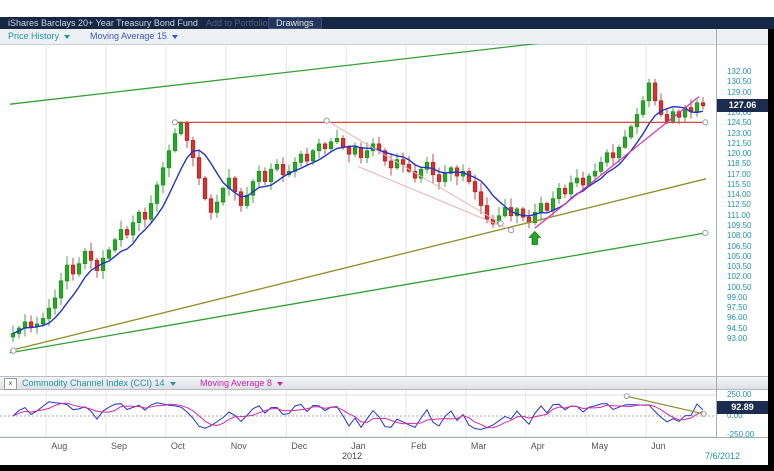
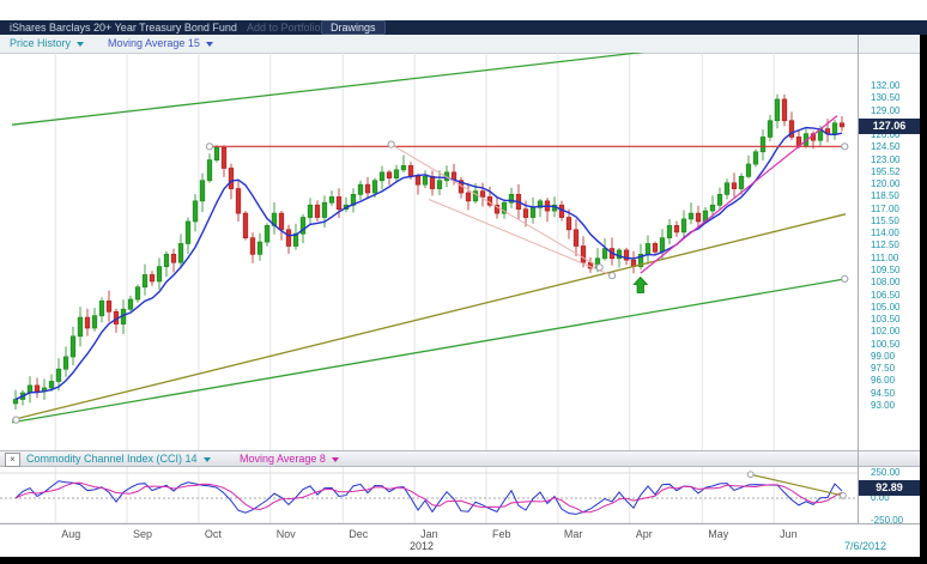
  iShares Barclays 20+ Year Treasury Bond Fund
  Add to Portfolio
  Drawings
  Price History
  Moving Average 15
  ×
  Commodity Channel Index (CCI) 14
  Moving Average 8
  132.00
  130.50
  129.00
  126.00
  124.50
  123.00
- 121.50
+ 195.52
  120.00
  118.50
  117.00
  115.50
  114.00
  112.50
  111.00
  109.50
  108.00
  106.50
  105.00
  103.50
  102.00
  100.50
  99.00
  97.50
  96.00
  94.50
  93.00
  127.06
  250.00
  0.00
  -250.00
  92.89
  Aug
  Sep
  Oct
  Nov
  Dec
  Jan
  Feb
  Mar
  Apr
  May
  Jun
  2012
  7/6/2012
